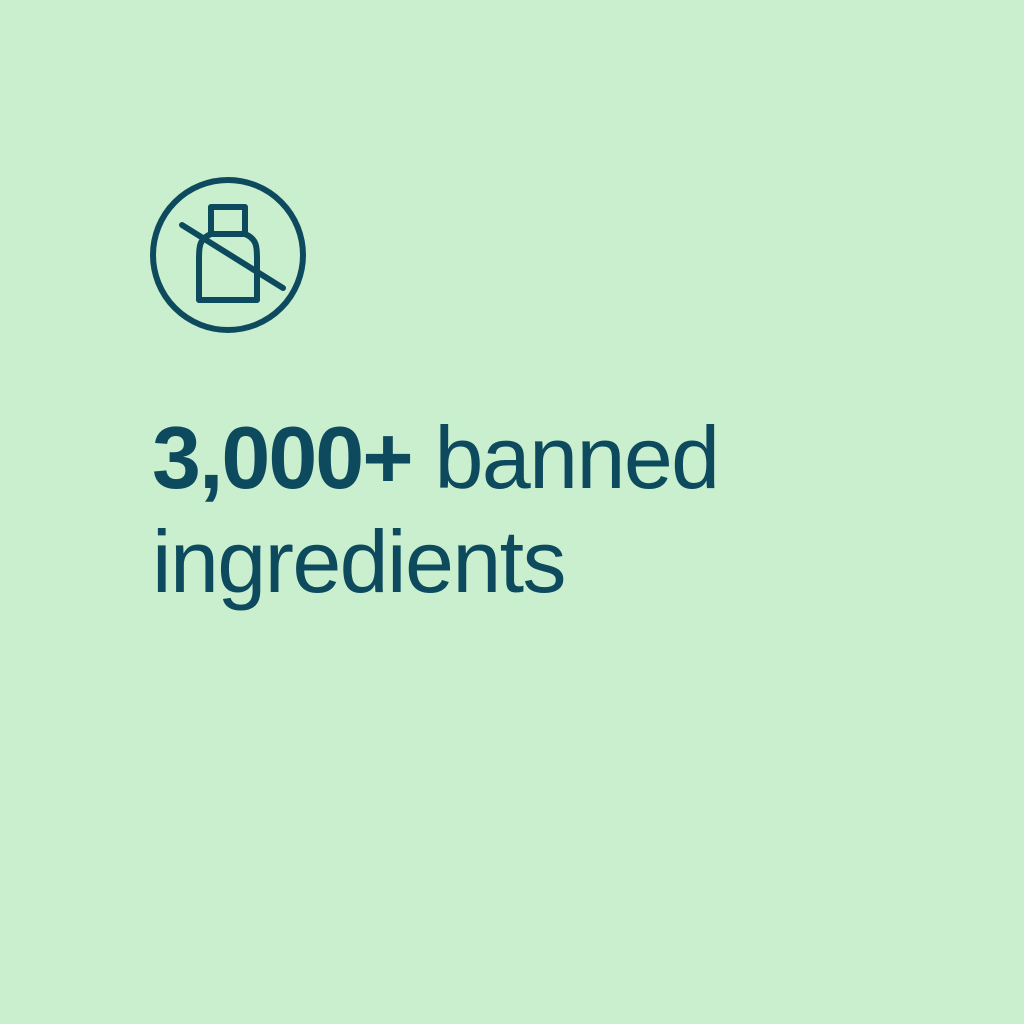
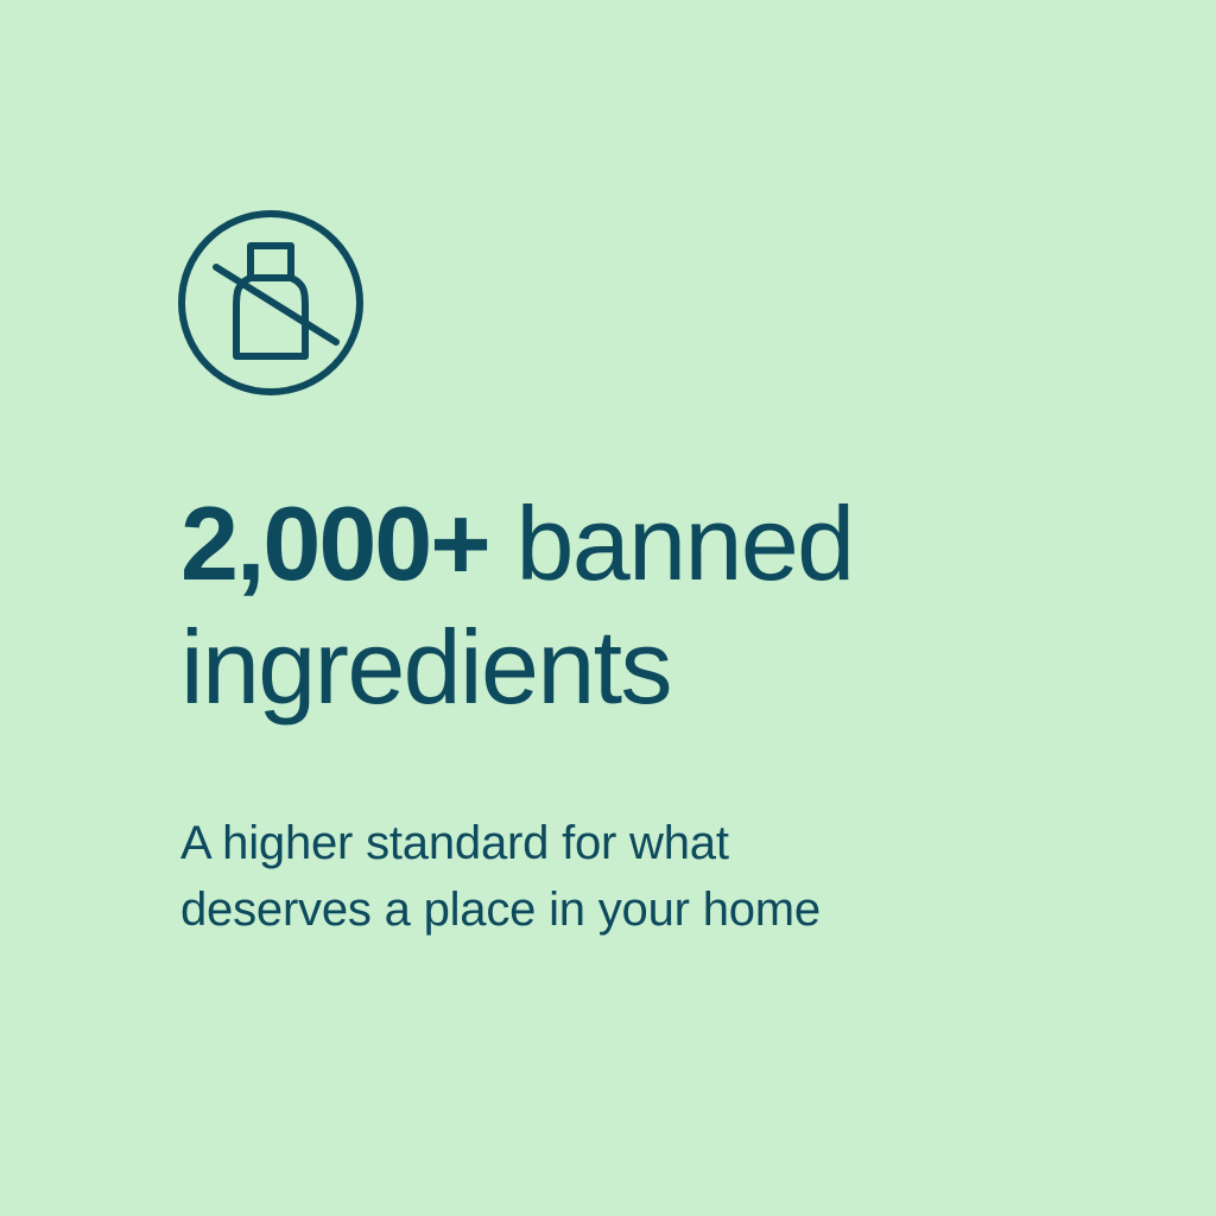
- 3,000+ banned ingredients
+ 2,000+ banned ingredients
+ A higher standard for what
+ deserves a place in your home
